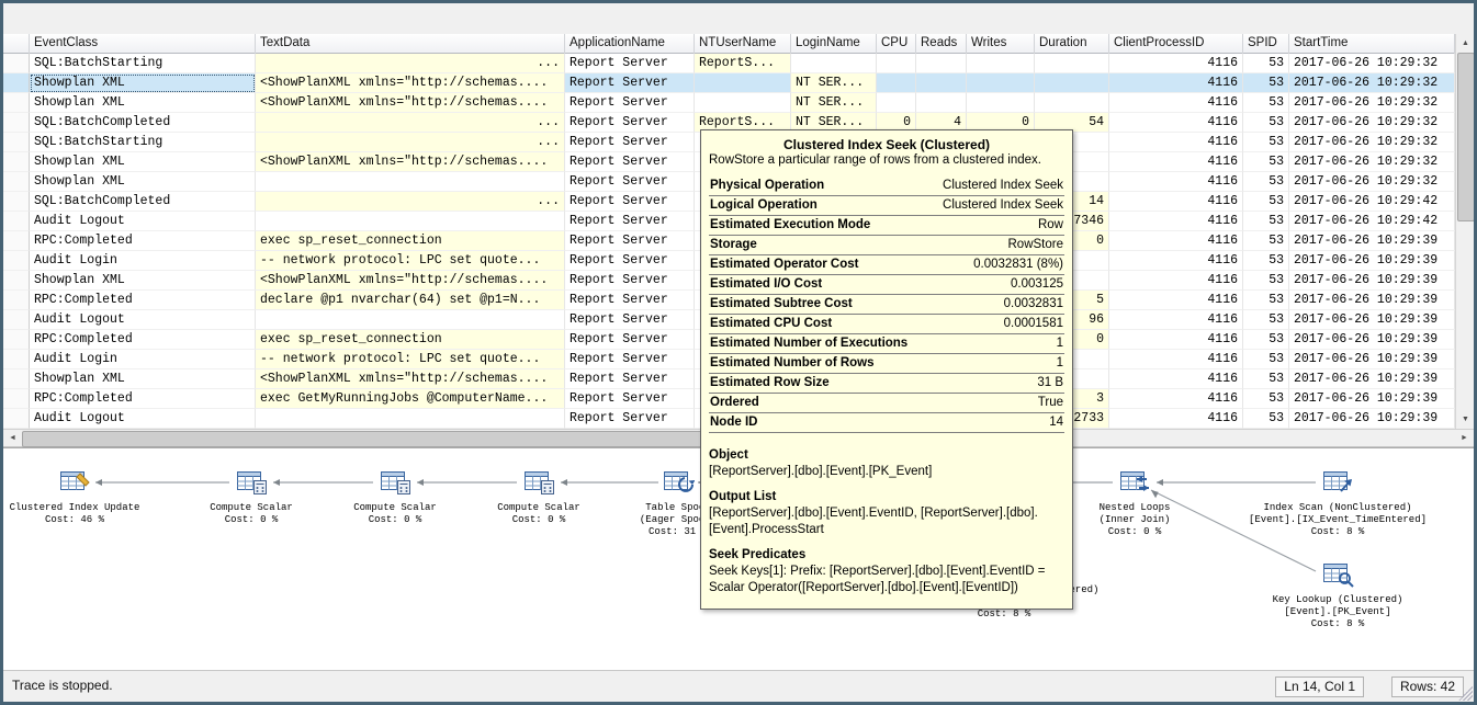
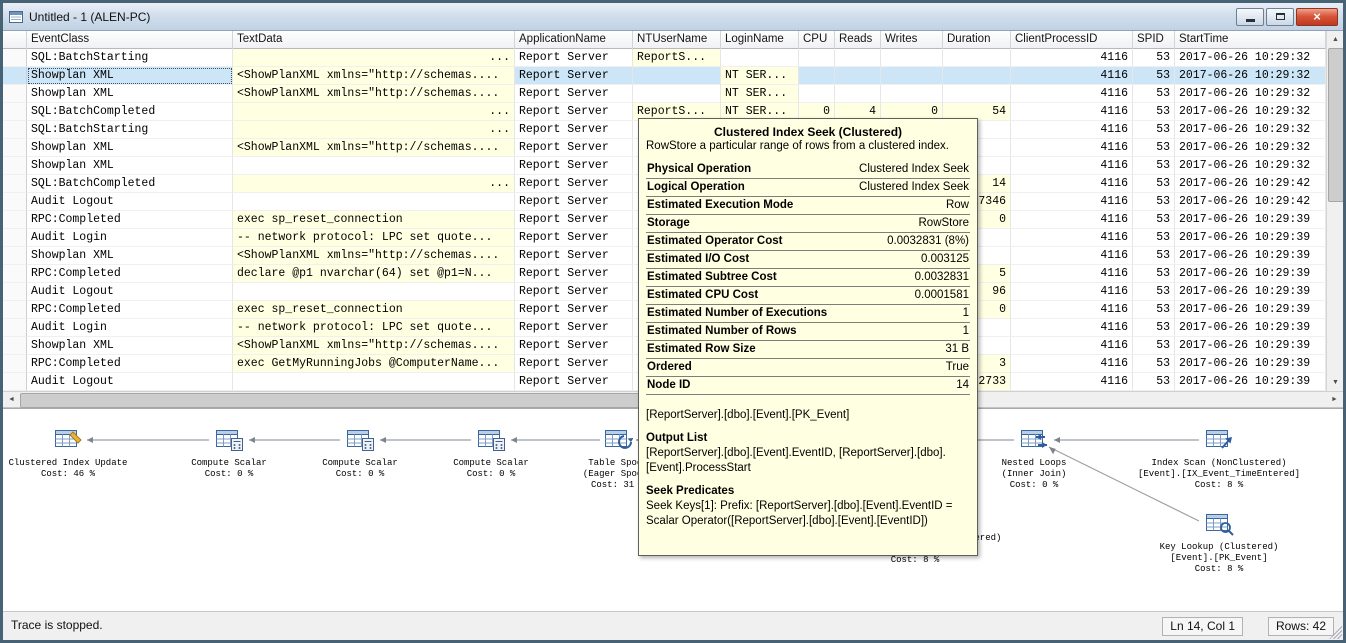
+ Untitled - 1 (ALEN-PC)
+ ×
  EventClass
  TextData
  ApplicationName
  NTUserName
  LoginName
  CPU
  Reads
  Writes
  Duration
  ClientProcessID
  SPID
  StartTime
  SQL:BatchStarting
  ...
  Report Server
  ReportS...
  4116
  53
  2017-06-26 10:29:32
  Showplan XML
  <ShowPlanXML xmlns="http://schemas....
  Report Server
  NT SER...
  4116
  53
  2017-06-26 10:29:32
  Showplan XML
  <ShowPlanXML xmlns="http://schemas....
  Report Server
  NT SER...
  4116
  53
  2017-06-26 10:29:32
  SQL:BatchCompleted
  ...
  Report Server
  ReportS...
  NT SER...
  0
  4
  0
  54
  4116
  53
  2017-06-26 10:29:32
  SQL:BatchStarting
  ...
  Report Server
  4116
  53
  2017-06-26 10:29:32
  Showplan XML
  <ShowPlanXML xmlns="http://schemas....
  Report Server
  4116
  53
  2017-06-26 10:29:32
  Showplan XML
  Report Server
  4116
  53
  2017-06-26 10:29:32
  SQL:BatchCompleted
  ...
  Report Server
  14
  4116
  53
  2017-06-26 10:29:42
  Audit Logout
  Report Server
  7346
  4116
  53
  2017-06-26 10:29:42
  RPC:Completed
  exec sp_reset_connection
  Report Server
  0
  4116
  53
  2017-06-26 10:29:39
  Audit Login
  -- network protocol: LPC set quote...
  Report Server
  4116
  53
  2017-06-26 10:29:39
  Showplan XML
  <ShowPlanXML xmlns="http://schemas....
  Report Server
  4116
  53
  2017-06-26 10:29:39
  RPC:Completed
  declare @p1 nvarchar(64) set @p1=N...
  Report Server
  5
  4116
  53
  2017-06-26 10:29:39
  Audit Logout
  Report Server
  96
  4116
  53
  2017-06-26 10:29:39
  RPC:Completed
  exec sp_reset_connection
  Report Server
  0
  4116
  53
  2017-06-26 10:29:39
  Audit Login
  -- network protocol: LPC set quote...
  Report Server
  4116
  53
  2017-06-26 10:29:39
  Showplan XML
  <ShowPlanXML xmlns="http://schemas....
  Report Server
  4116
  53
  2017-06-26 10:29:39
  RPC:Completed
  exec GetMyRunningJobs @ComputerName...
  Report Server
  3
  4116
  53
  2017-06-26 10:29:39
  Audit Logout
  Report Server
  2733
  4116
  53
  2017-06-26 10:29:39
  Clustered Index Update
  Cost: 46 %
  Compute Scalar
  Cost: 0 %
  Compute Scalar
  Cost: 0 %
  Compute Scalar
  Cost: 0 %
  Table Spo
  (Eager Spo
  Cost: 31
  Nested Loops
  (Inner Join)
  Cost: 0 %
  Index Scan (NonClustered)
  [Event].[IX_Event_TimeEntered]
  Cost: 8 %
  Cost: 8 %
  Key Lookup (Clustered)
  [Event].[PK_Event]
  Cost: 8 %
  Clustered Index Seek (Clustered)
  RowStore a particular range of rows from a clustered index.
  Physical Operation
  Clustered Index Seek
  Logical Operation
  Clustered Index Seek
  Estimated Execution Mode
  Row
  Storage
  RowStore
  Estimated Operator Cost
  0.0032831 (8%)
  Estimated I/O Cost
  0.003125
  Estimated Subtree Cost
  0.0032831
  Estimated CPU Cost
  0.0001581
  Estimated Number of Executions
  1
  Estimated Number of Rows
  1
  Estimated Row Size
  31 B
  Ordered
  True
  Node ID
  14
- Object
  [ReportServer].[dbo].[Event].[PK_Event]
  Output List
  [ReportServer].[dbo].[Event].EventID, [ReportServer].[dbo].[Event].ProcessStart
  Seek Predicates
  Seek Keys[1]: Prefix: [ReportServer].[dbo].[Event].EventID = Scalar Operator([ReportServer].[dbo].[Event].[EventID])
  Trace is stopped.
  Ln 14, Col 1
  Rows: 42
